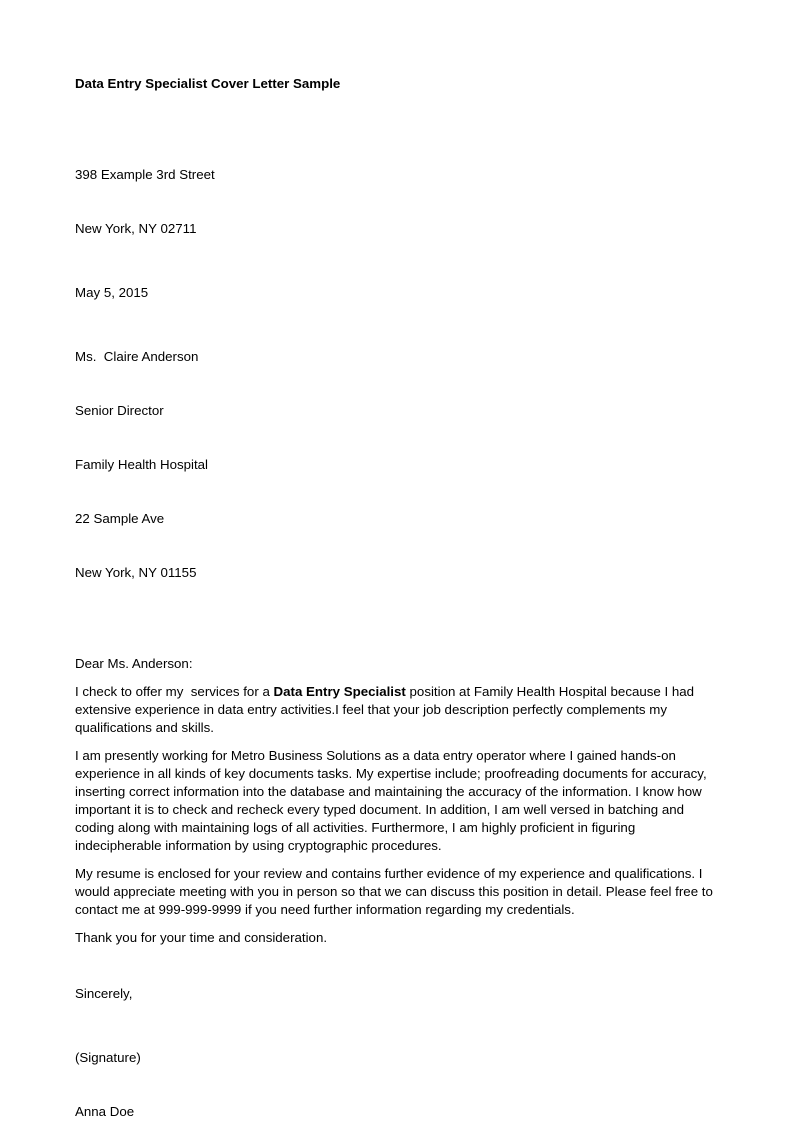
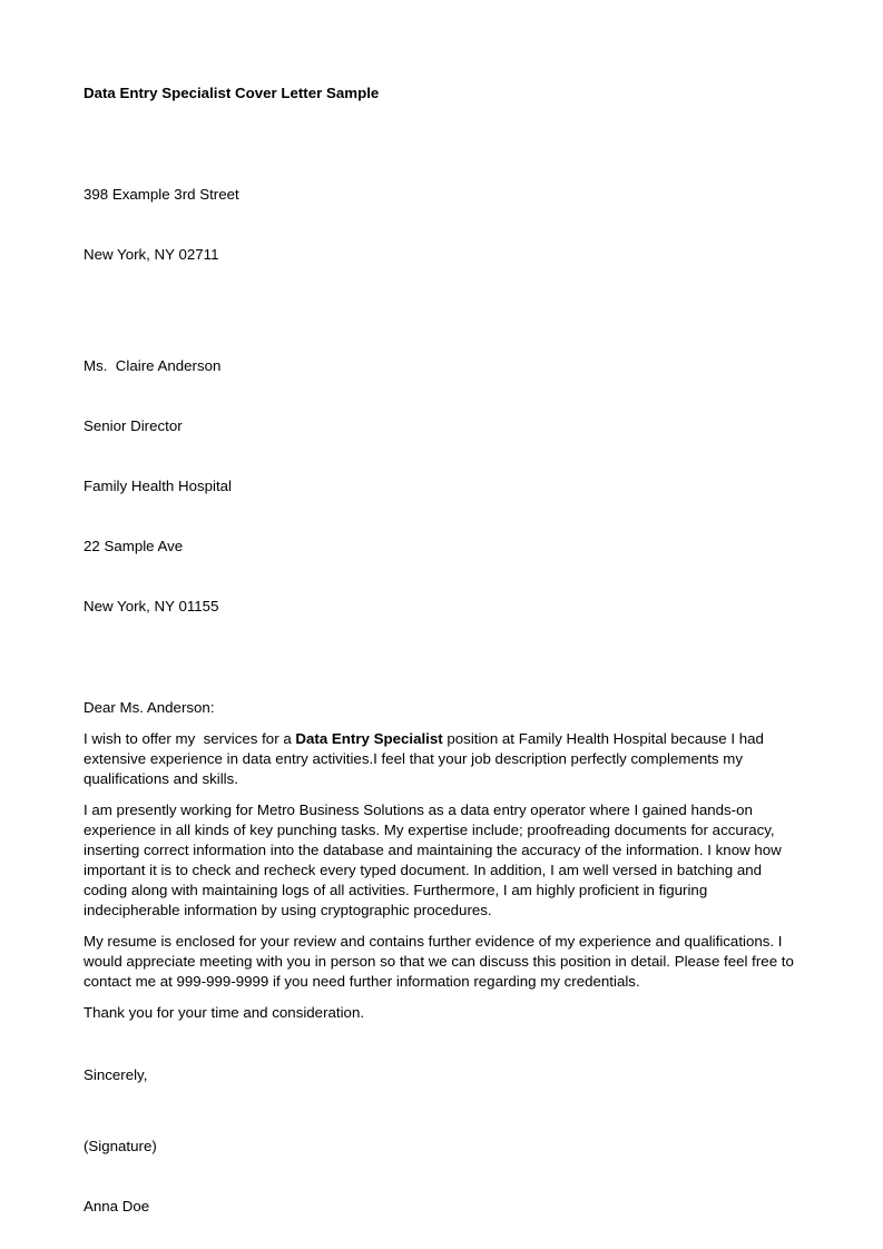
  Data Entry Specialist Cover Letter Sample
  398 Example 3rd Street
  New York, NY 02711
- May 5, 2015
  Ms. Claire Anderson
  Senior Director
  Family Health Hospital
  22 Sample Ave
  New York, NY 01155
  Dear Ms. Anderson:
- I check to offer my services for a Data Entry Specialist position at Family Health Hospital because I had extensive experience in data entry activities.I feel that your job description perfectly complements my qualifications and skills.
+ I wish to offer my services for a Data Entry Specialist position at Family Health Hospital because I had extensive experience in data entry activities.I feel that your job description perfectly complements my qualifications and skills.
- I am presently working for Metro Business Solutions as a data entry operator where I gained hands-on experience in all kinds of key documents tasks. My expertise include; proofreading documents for accuracy, inserting correct information into the database and maintaining the accuracy of the information. I know how important it is to check and recheck every typed document. In addition, I am well versed in batching and coding along with maintaining logs of all activities. Furthermore, I am highly proficient in figuring indecipherable information by using cryptographic procedures.
+ I am presently working for Metro Business Solutions as a data entry operator where I gained hands-on experience in all kinds of key punching tasks. My expertise include; proofreading documents for accuracy, inserting correct information into the database and maintaining the accuracy of the information. I know how important it is to check and recheck every typed document. In addition, I am well versed in batching and coding along with maintaining logs of all activities. Furthermore, I am highly proficient in figuring indecipherable information by using cryptographic procedures.
  My resume is enclosed for your review and contains further evidence of my experience and qualifications. I would appreciate meeting with you in person so that we can discuss this position in detail. Please feel free to contact me at 999-999-9999 if you need further information regarding my credentials.
  Thank you for your time and consideration.
  Sincerely,
  (Signature)
  Anna Doe
